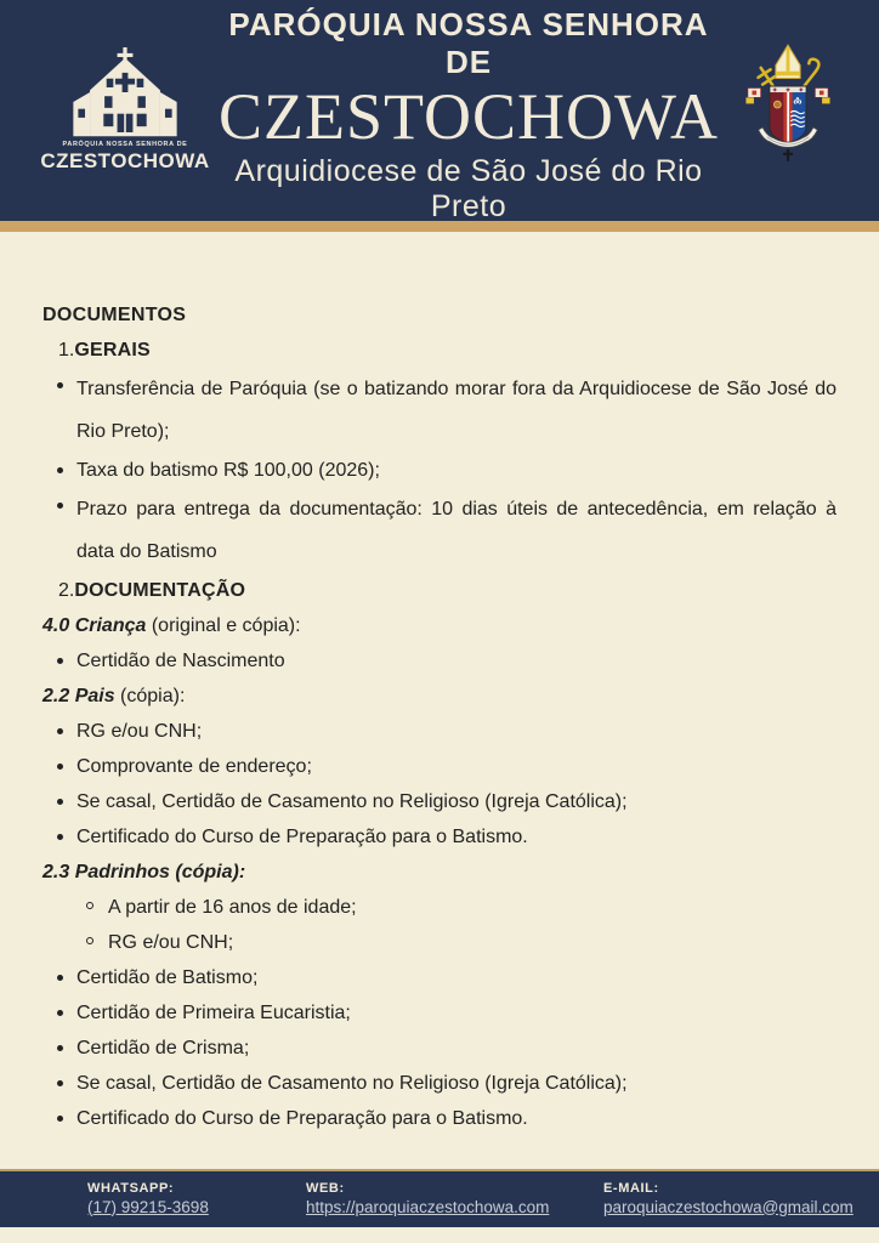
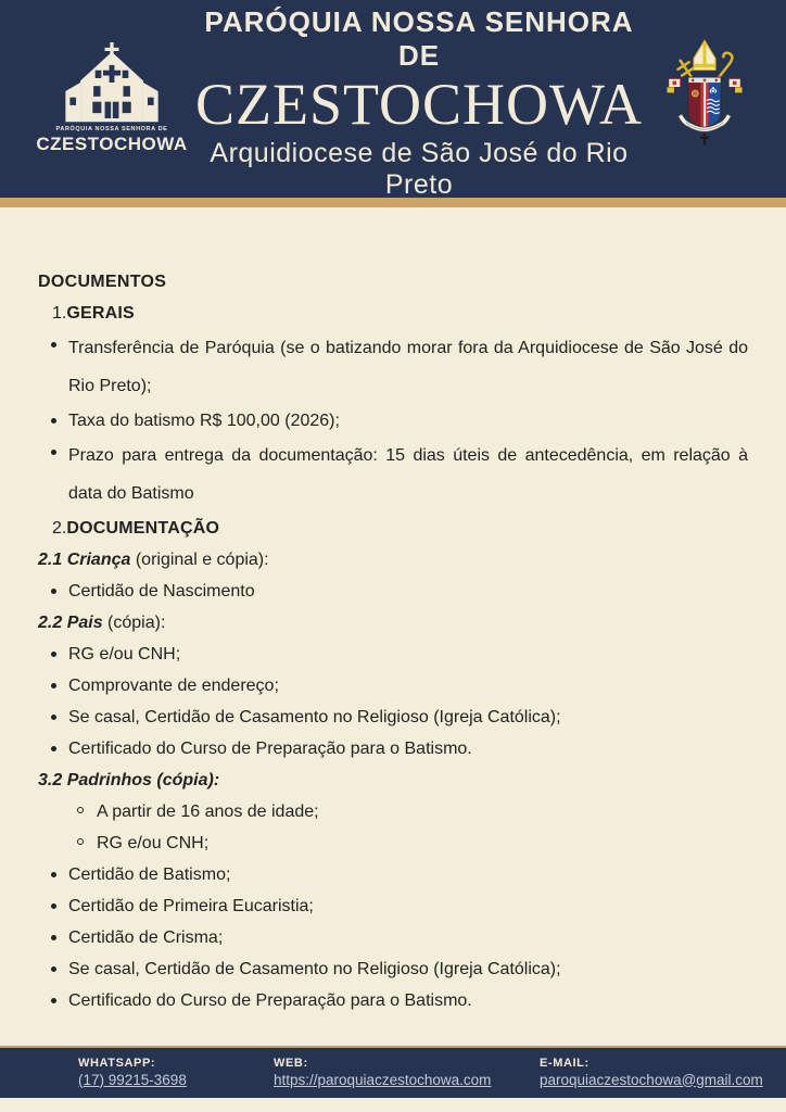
  CZESTOCHOWA
  PARÓQUIA NOSSA SENHORA DE
  CZESTOCHOWA
  Arquidiocese de São José do Rio Preto
  DOCUMENTOS
  1.GERAIS
  Transferência de Paróquia (se o batizando morar fora da Arquidiocese de São José do Rio Preto);
  Taxa do batismo R$ 100,00 (2026);
- Prazo para entrega da documentação: 10 dias úteis de antecedência, em relação à data do Batismo
+ Prazo para entrega da documentação: 15 dias úteis de antecedência, em relação à data do Batismo
  2.DOCUMENTAÇÃO
- 4.0 Criança (original e cópia):
+ 2.1 Criança (original e cópia):
  Certidão de Nascimento
  2.2 Pais (cópia):
  RG e/ou CNH;
  Comprovante de endereço;
  Se casal, Certidão de Casamento no Religioso (Igreja Católica);
  Certificado do Curso de Preparação para o Batismo.
- 2.3 Padrinhos (cópia):
+ 3.2 Padrinhos (cópia):
  A partir de 16 anos de idade;
  RG e/ou CNH;
  Certidão de Batismo;
  Certidão de Primeira Eucaristia;
  Certidão de Crisma;
  Se casal, Certidão de Casamento no Religioso (Igreja Católica);
  Certificado do Curso de Preparação para o Batismo.
  WHATSAPP:
  (17) 99215-3698
  WEB:
  https://paroquiaczestochowa.com
  E-MAIL:
  paroquiaczestochowa@gmail.com
